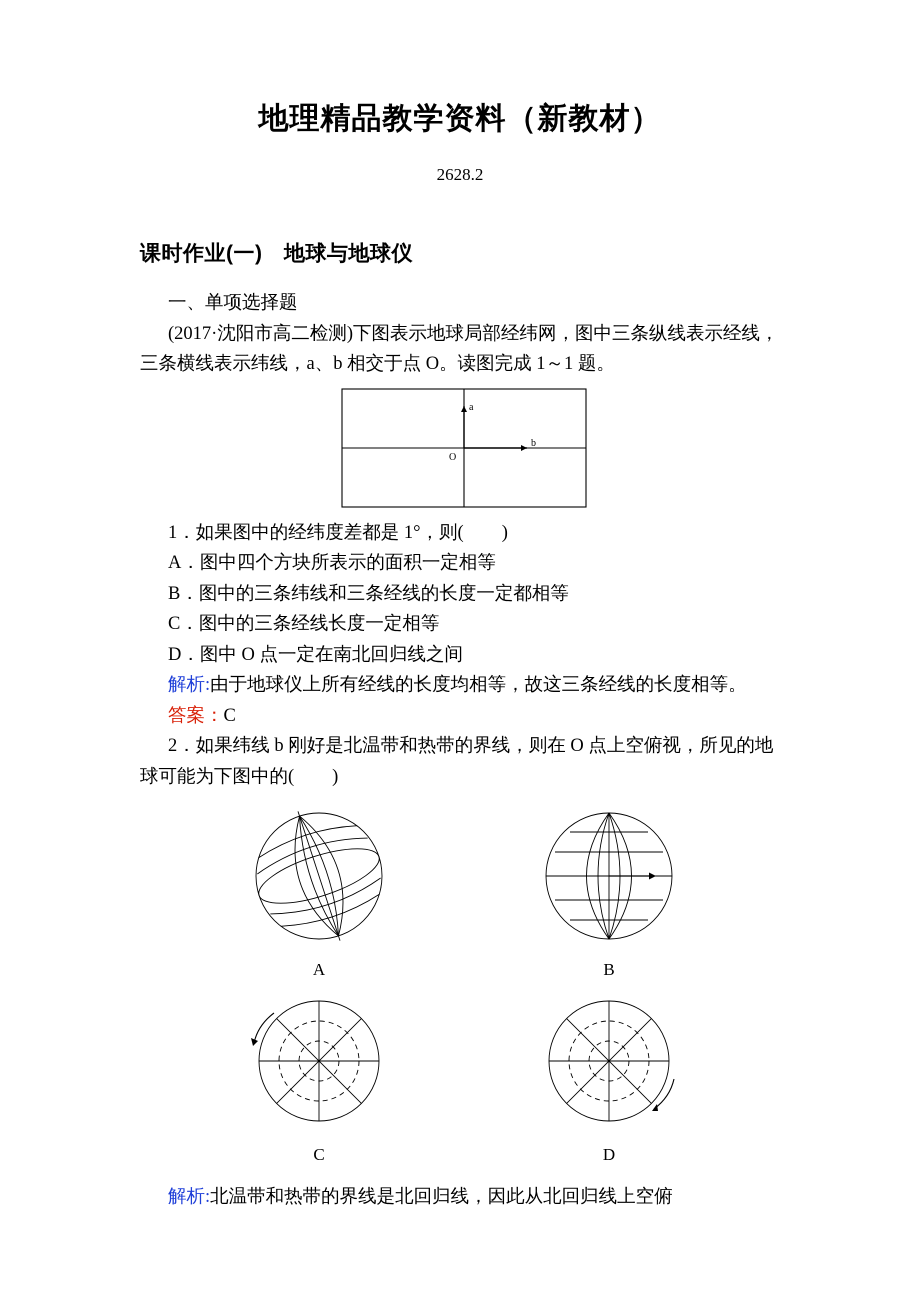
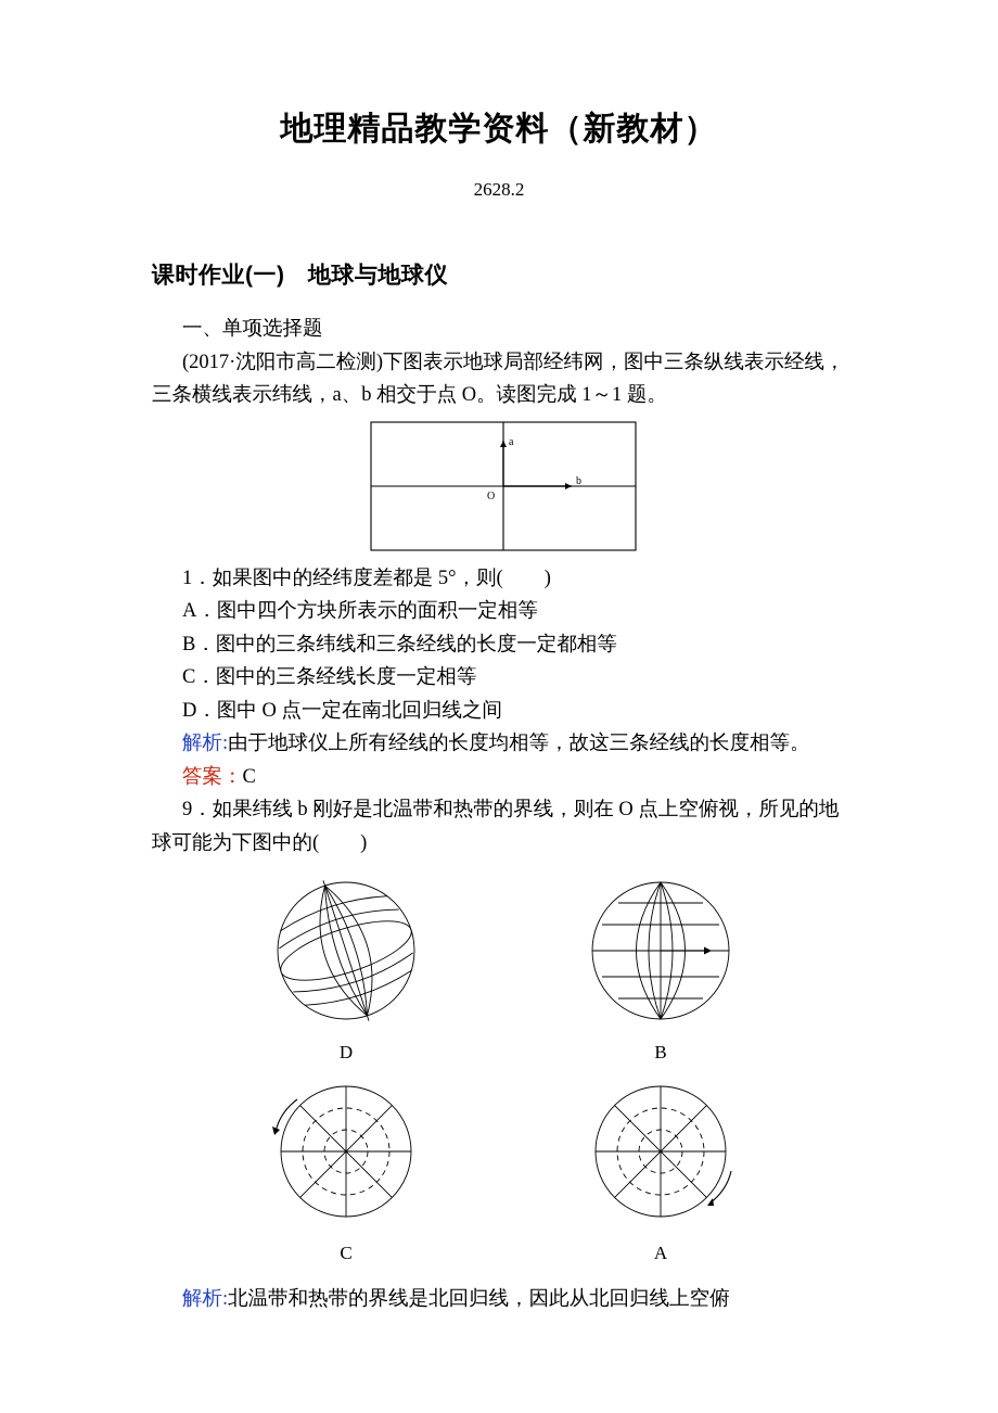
  地理精品教学资料（新教材）
  2628.2
  课时作业(一) 地球与地球仪
  一、单项选择题
  (2017·沈阳市高二检测)下图表示地球局部经纬网，图中三条纵线表示经线，三条横线表示纬线，a、b 相交于点 O。读图完成 1～1 题。
  a
  b
  O
- 1．如果图中的经纬度差都是 1°，则( )
+ 1．如果图中的经纬度差都是 5°，则( )
  A．图中四个方块所表示的面积一定相等
  B．图中的三条纬线和三条经线的长度一定都相等
  C．图中的三条经线长度一定相等
  D．图中 O 点一定在南北回归线之间
  解析:由于地球仪上所有经线的长度均相等，故这三条经线的长度相等。
  答案：C
- 2．如果纬线 b 刚好是北温带和热带的界线，则在 O 点上空俯视，所见的地球可能为下图中的( )
+ 9．如果纬线 b 刚好是北温带和热带的界线，则在 O 点上空俯视，所见的地球可能为下图中的( )
- A
+ D
  B
  C
- D
+ A
  解析:北温带和热带的界线是北回归线，因此从北回归线上空俯
